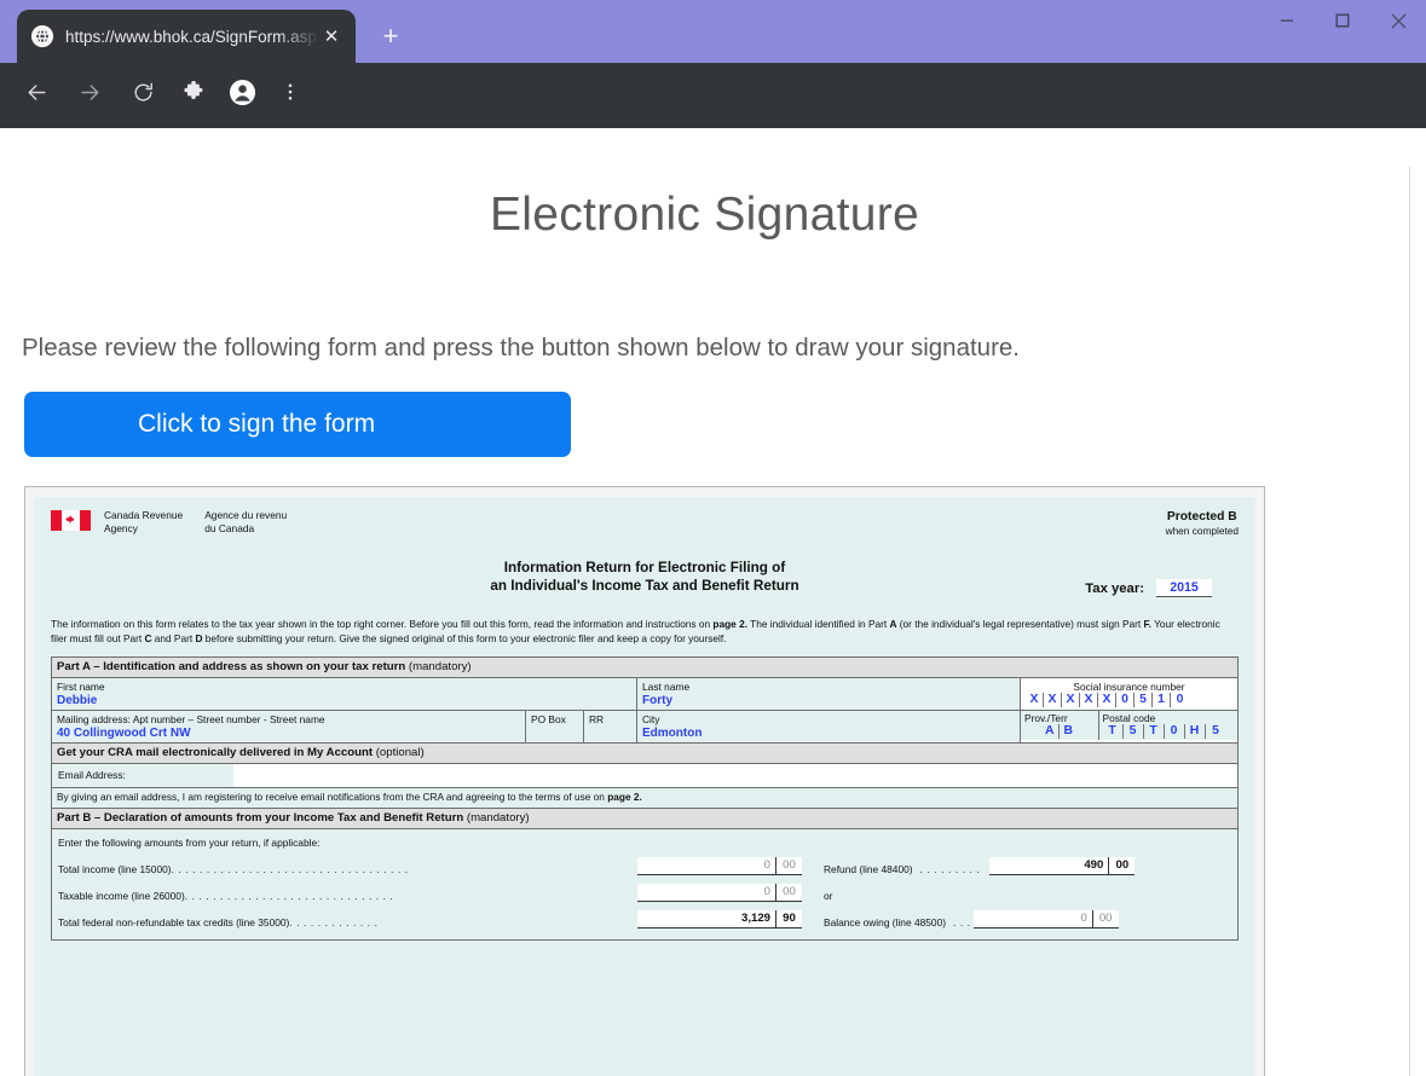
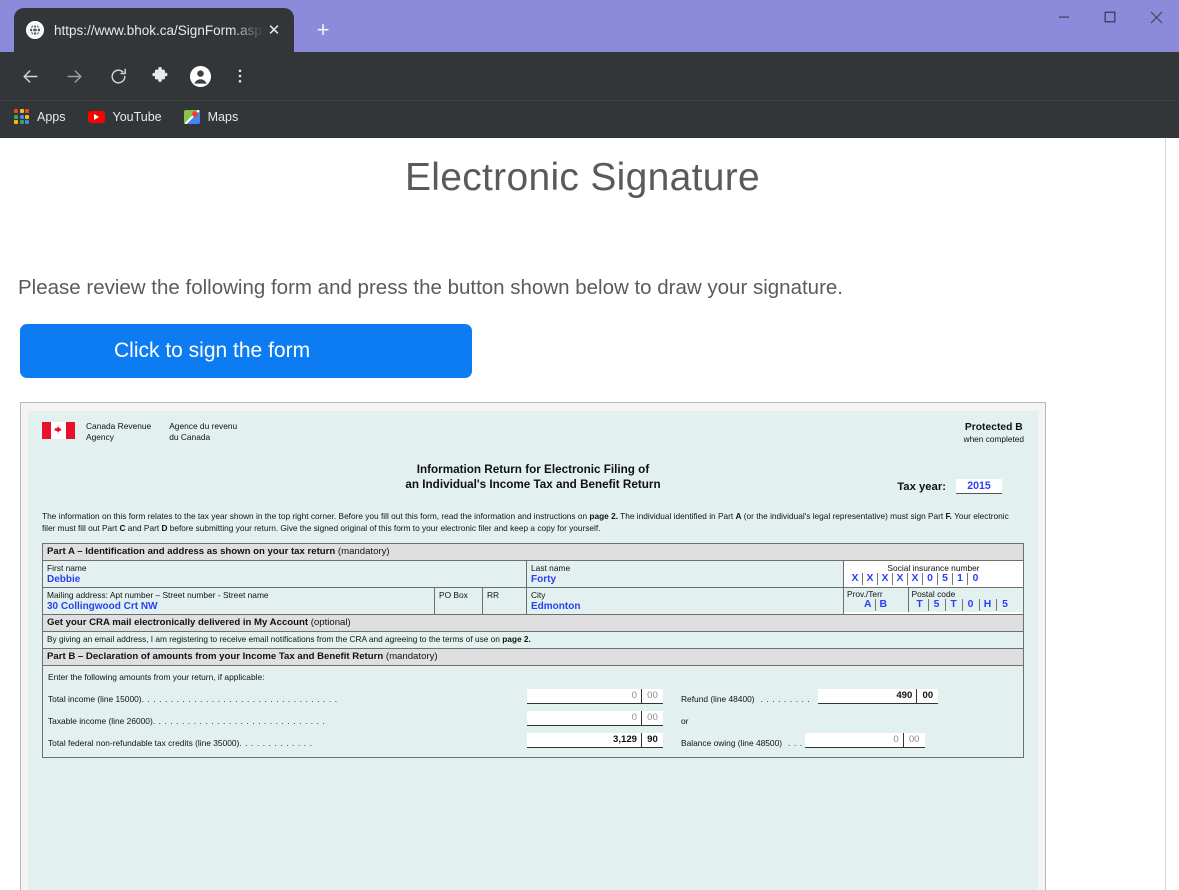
  https://www.bhok.ca/SignForm.asp
  ✕
  +
+ Apps
+ YouTube
+ Maps
  Electronic Signature
  Please review the following form and press the button shown below to draw your signature.
  Click to sign the form
  Canada Revenue
  Agency
  Agence du revenu
  du Canada
  Protected B
  when completed
  Information Return for Electronic Filing of
  an Individual's Income Tax and Benefit Return
  Tax year:
  2015
  The information on this form relates to the tax year shown in the top right corner. Before you fill out this form, read the information and instructions on page 2. The individual identified in Part A (or the individual's legal representative) must sign Part F. Your electronic filer must fill out Part C and Part D before submitting your return. Give the signed original of this form to your electronic filer and keep a copy for yourself.
  Part A – Identification and address as shown on your tax return (mandatory)
  First name Debbie	Last name Forty	Social insurance number X X X X X 0 5 1 0
- Mailing address: Apt number – Street number - Street name 40 Collingwood Crt NW	PO Box	RR	City Edmonton
+ Mailing address: Apt number – Street number - Street name 30 Collingwood Crt NW	PO Box	RR	City Edmonton
  Prov./Terr A B	Postal code T 5 T 0 H 5
  Get your CRA mail electronically delivered in My Account (optional)
- Email Address:
  By giving an email address, I am registering to receive email notifications from the CRA and agreeing to the terms of use on page 2.
  Part B – Declaration of amounts from your Income Tax and Benefit Return (mandatory)
  Enter the following amounts from your return, if applicable: Total income (line 15000) . . . . . . . . . . . . . . . . . . . . . . . . . . . . . . . . . . 0 00 Refund (line 48400) . . . . . . . . . 490 00 Taxable income (line 26000) . . . . . . . . . . . . . . . . . . . . . . . . . . . . . . 0 00 or Total federal non-refundable tax credits (line 35000) . . . . . . . . . . . . . 3,129 90 Balance owing (line 48500) . . . 0 00
